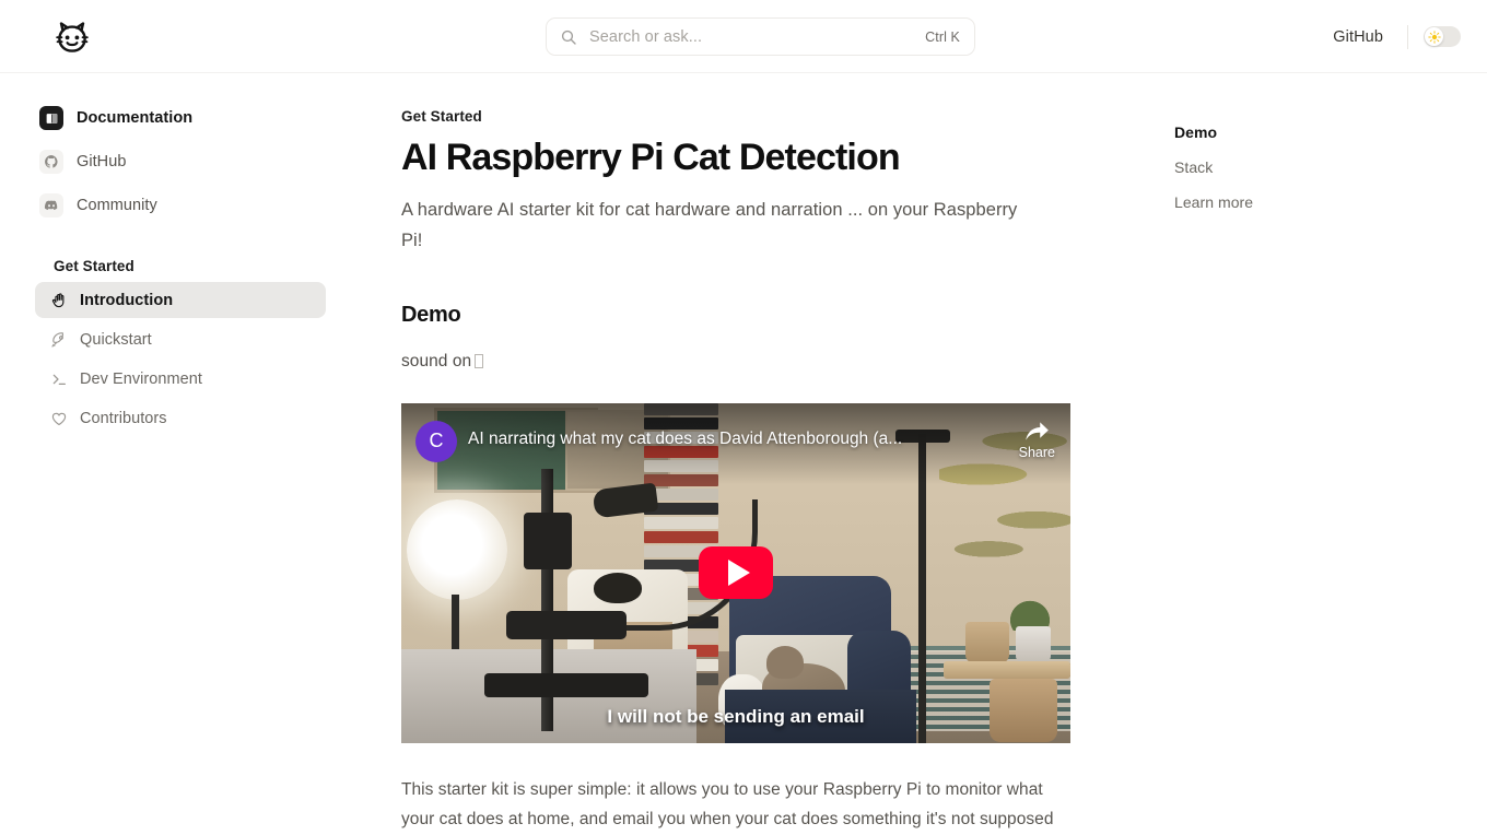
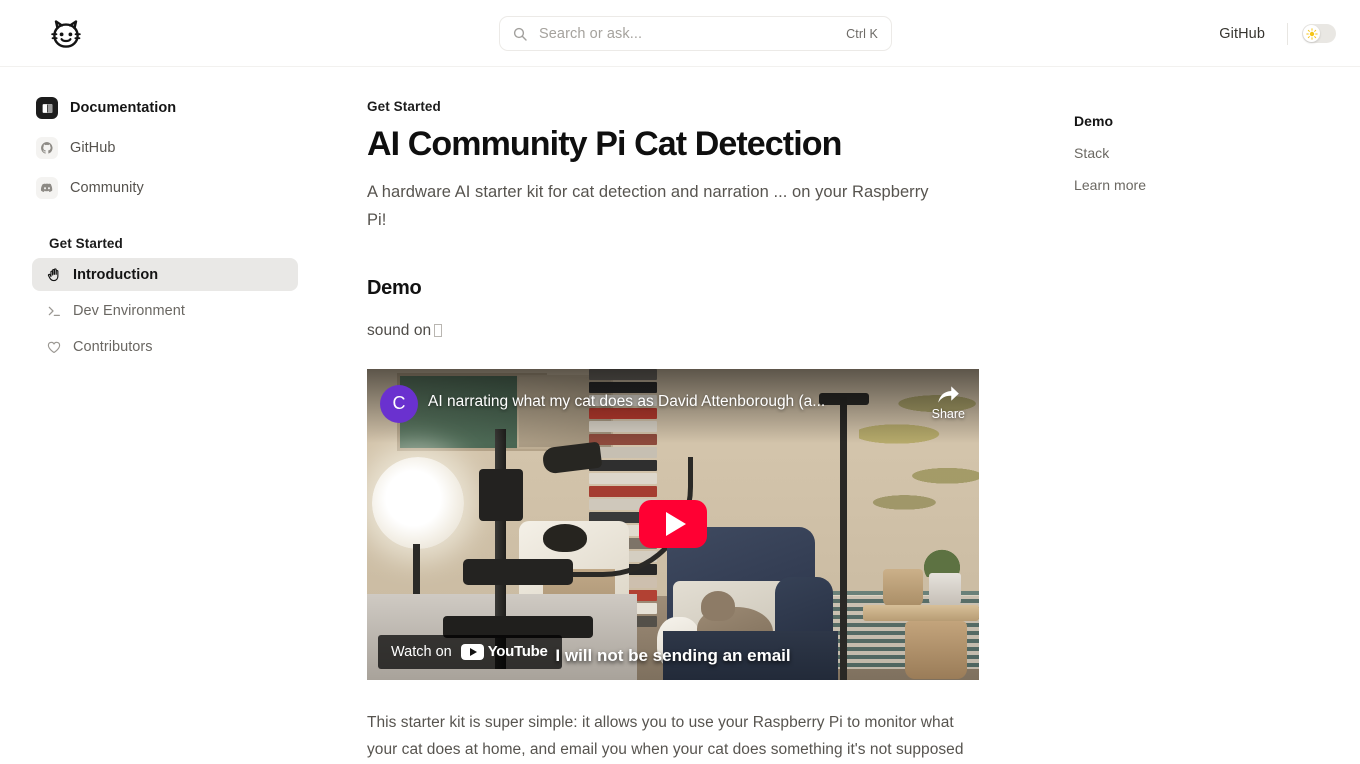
  Search or ask...
  Ctrl K
  GitHub
  Documentation
  GitHub
  Community
  Get Started
  Introduction
- Quickstart
  Dev Environment
  Contributors
  Get Started
- AI Raspberry Pi Cat Detection
+ AI Community Pi Cat Detection
- A hardware AI starter kit for cat hardware and narration ... on your Raspberry Pi!
+ A hardware AI starter kit for cat detection and narration ... on your Raspberry Pi!
  Demo
  sound on
  C
  AI narrating what my cat does as David Attenborough (a...
  Share
+ Watch on
+ YouTube
  I will not be sending an email
  This starter kit is super simple: it allows you to use your Raspberry Pi to monitor what your cat does at home, and email you when your cat does something it's not supposed
  Demo
  Stack
  Learn more
